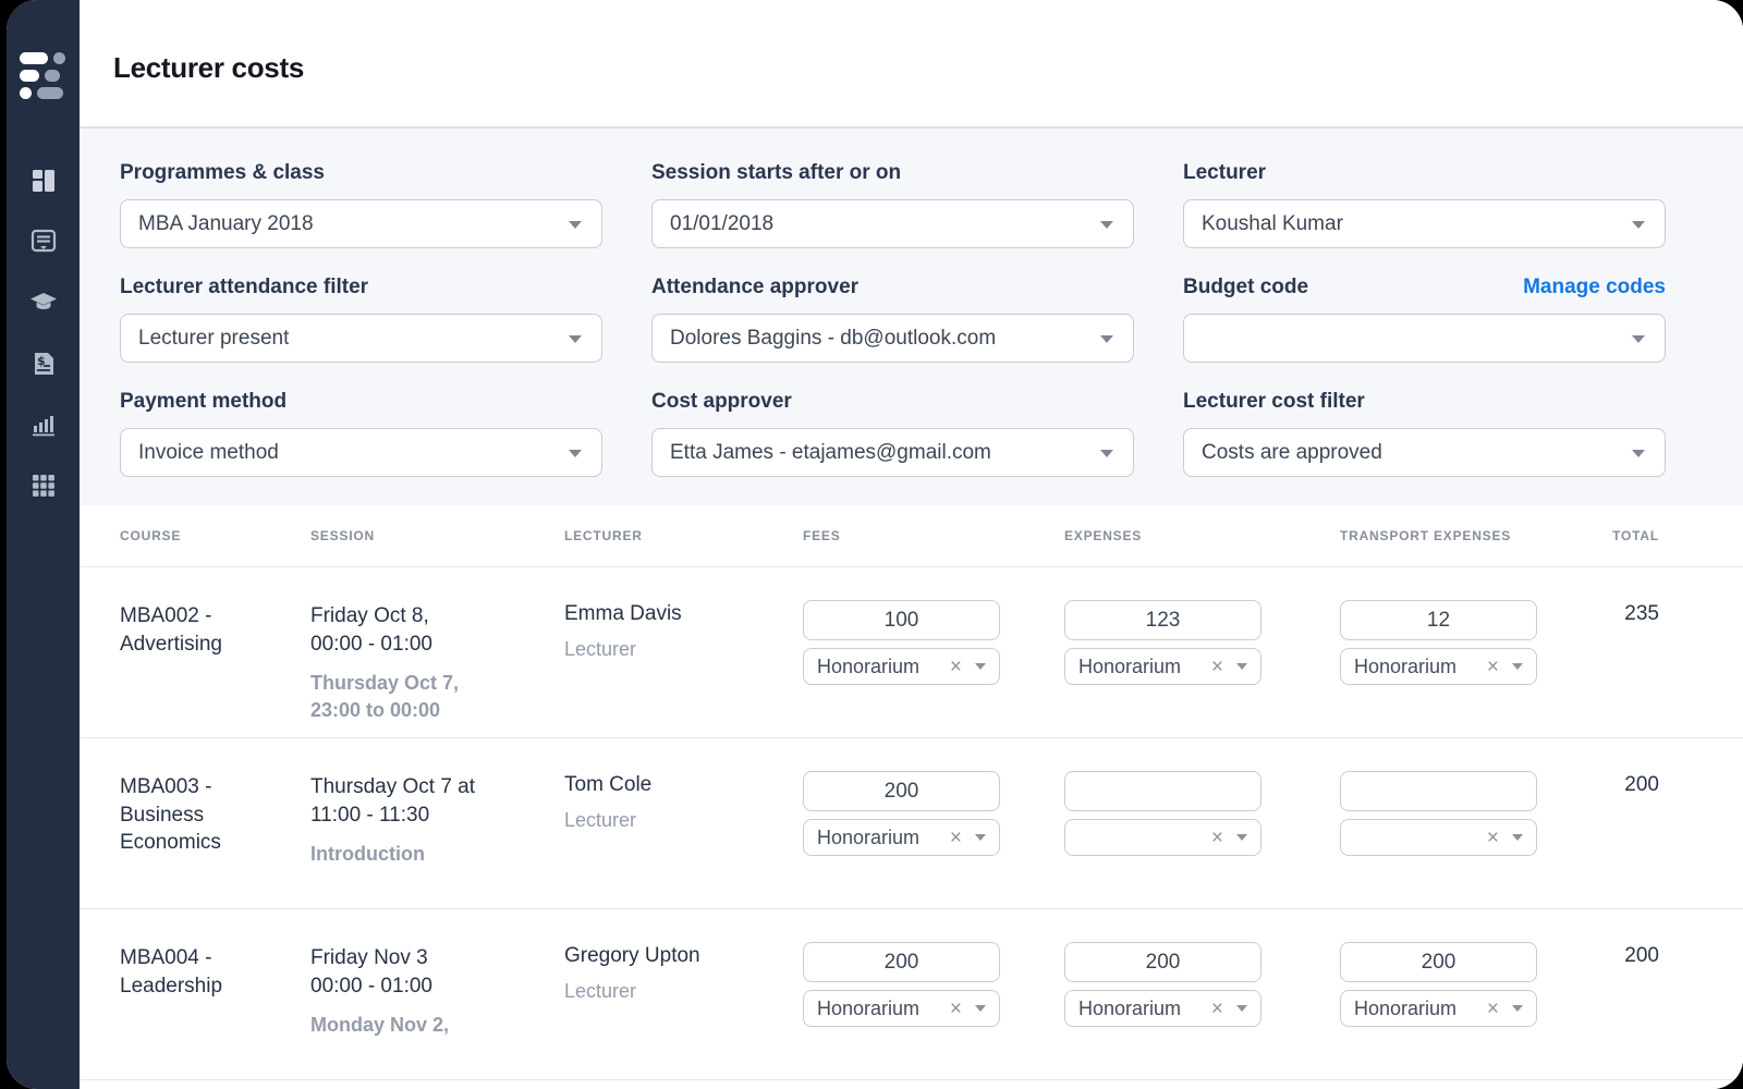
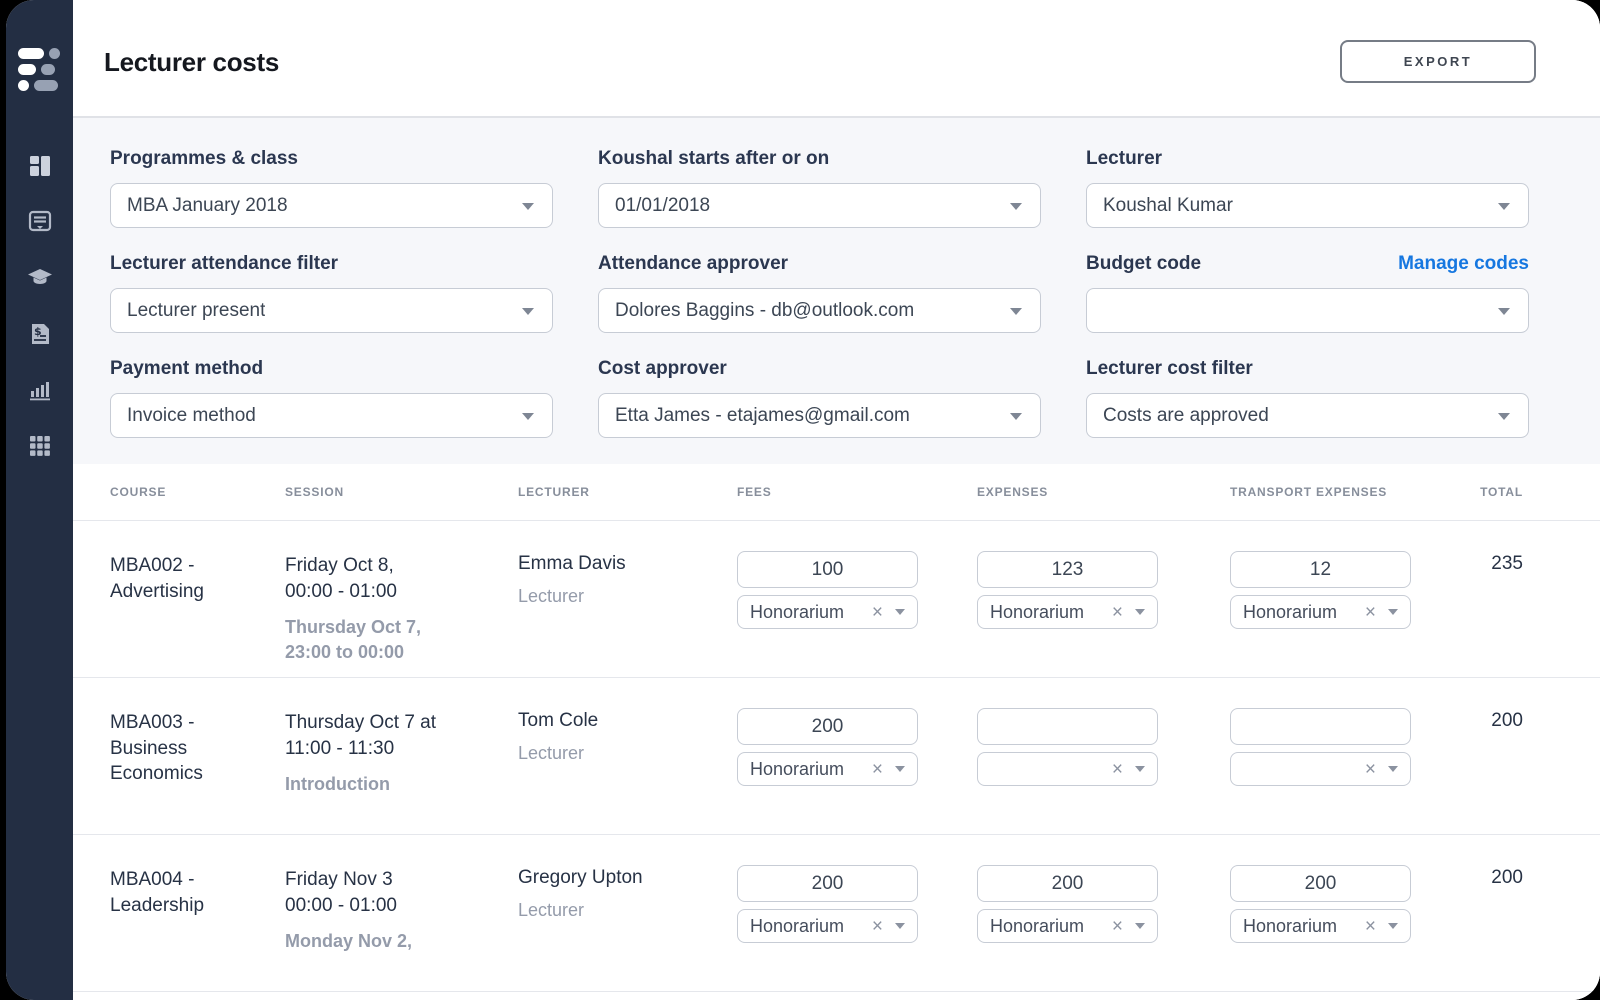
  $
  Lecturer costs
+ EXPORT
  Programmes & class
  MBA January 2018
- Session starts after or on
+ Koushal starts after or on
  01/01/2018
  Lecturer
  Koushal Kumar
  Lecturer attendance filter
  Lecturer present
  Attendance approver
  Dolores Baggins - db@outlook.com
  Budget code
  Manage codes
  Payment method
  Invoice method
  Cost approver
  Etta James - etajames@gmail.com
  Lecturer cost filter
  Costs are approved
  COURSE
  SESSION
  LECTURER
  FEES
  EXPENSES
  TRANSPORT EXPENSES
  TOTAL
  MBA002 - Advertising
  Friday Oct 8, 00:00 - 01:00
  Thursday Oct 7, 23:00 to 00:00
  Emma Davis
  Lecturer
  100
  Honorarium
  ×
  123
  Honorarium
  ×
  12
  Honorarium
  ×
  235
  MBA003 - Business Economics
  Thursday Oct 7 at 11:00 - 11:30
  Introduction
  Tom Cole
  Lecturer
  200
  Honorarium
  ×
  ×
  ×
  200
  MBA004 - Leadership
  Friday Nov 3 00:00 - 01:00
  Monday Nov 2,
  Gregory Upton
  Lecturer
  200
  Honorarium
  ×
  200
  Honorarium
  ×
  200
  Honorarium
  ×
  200
